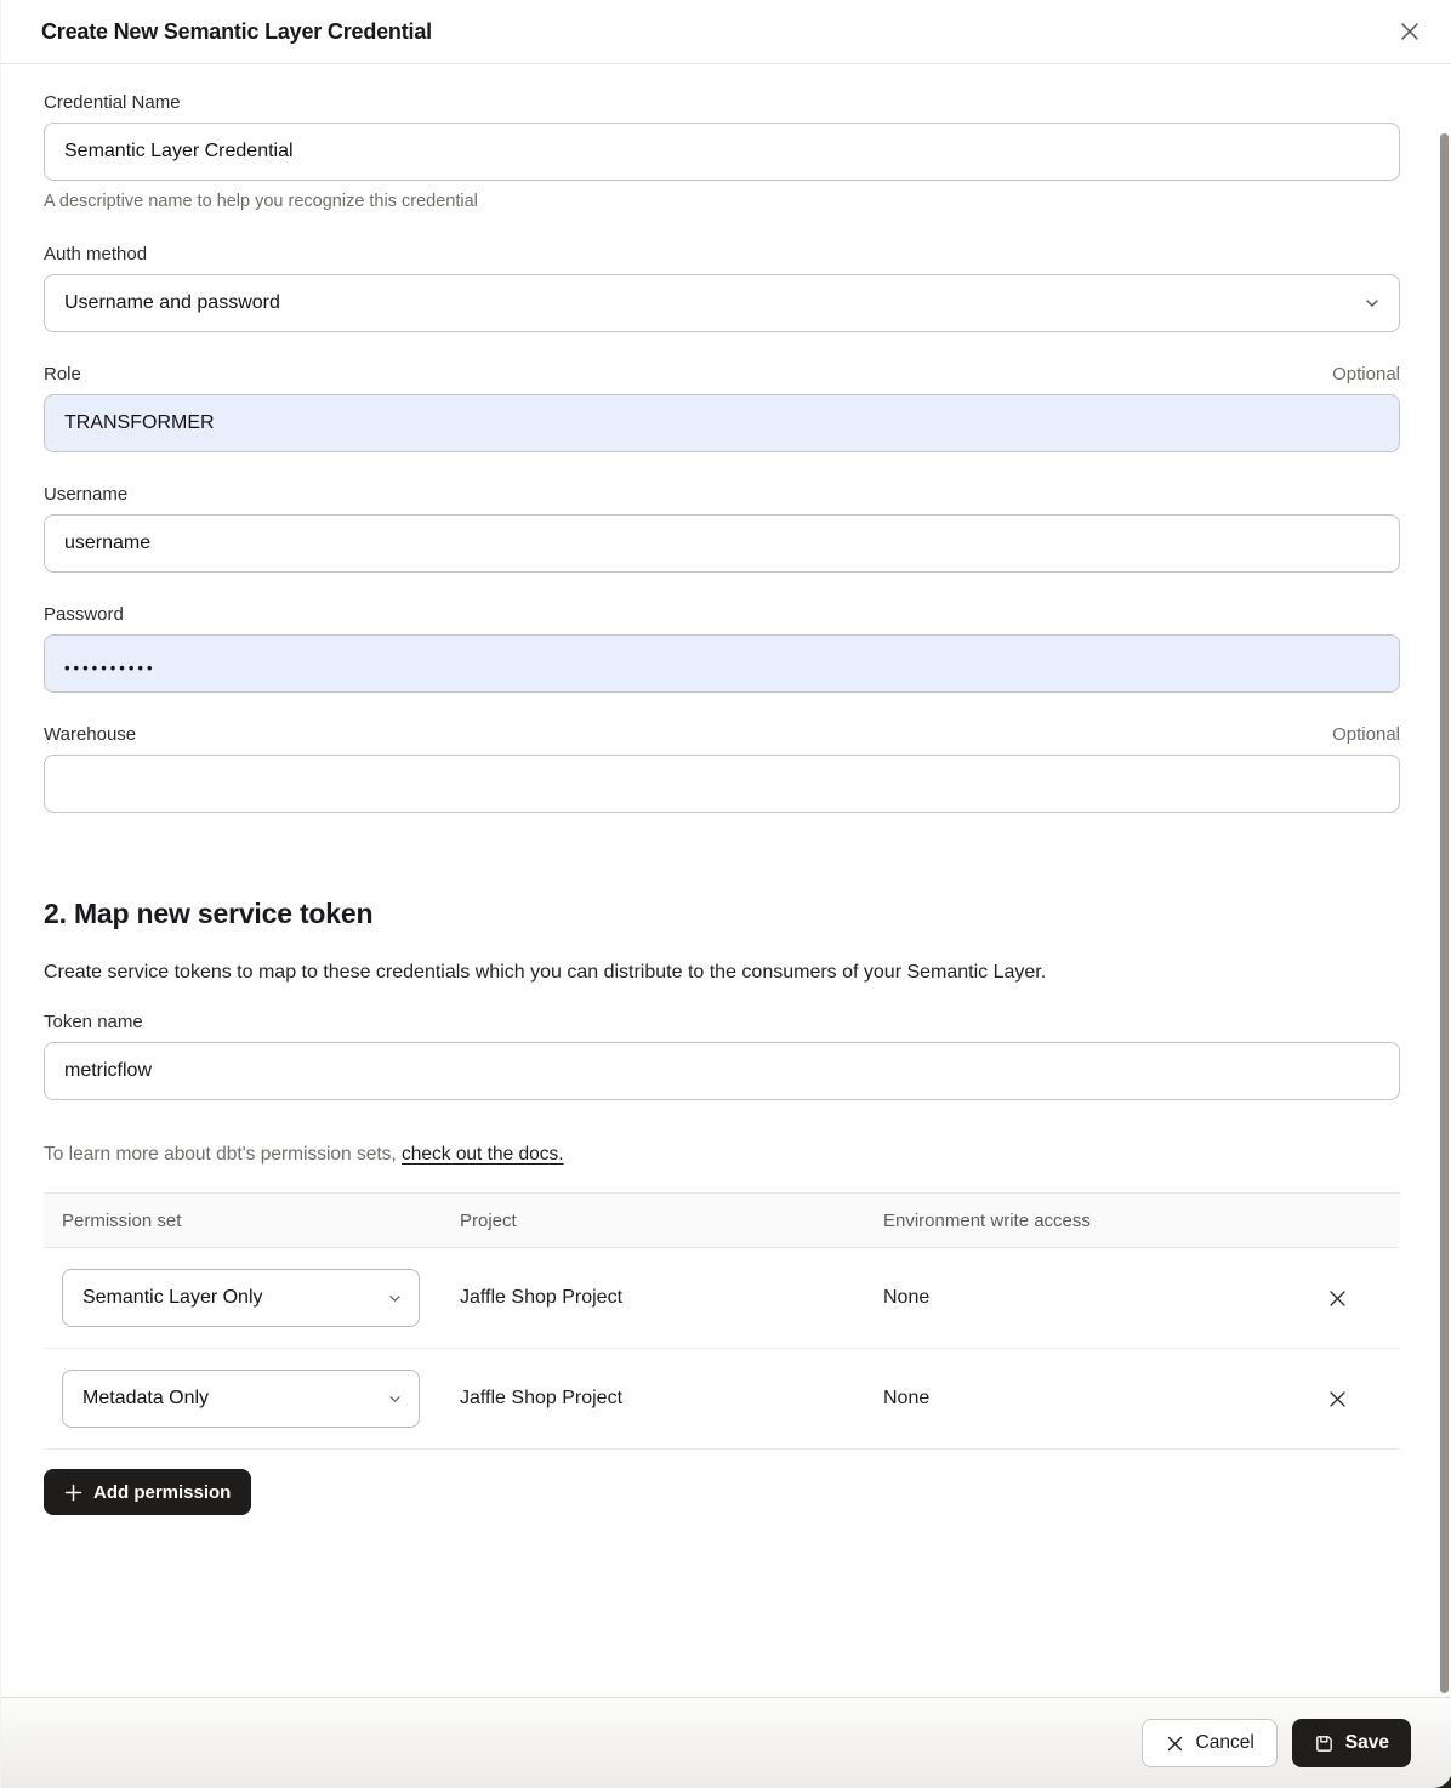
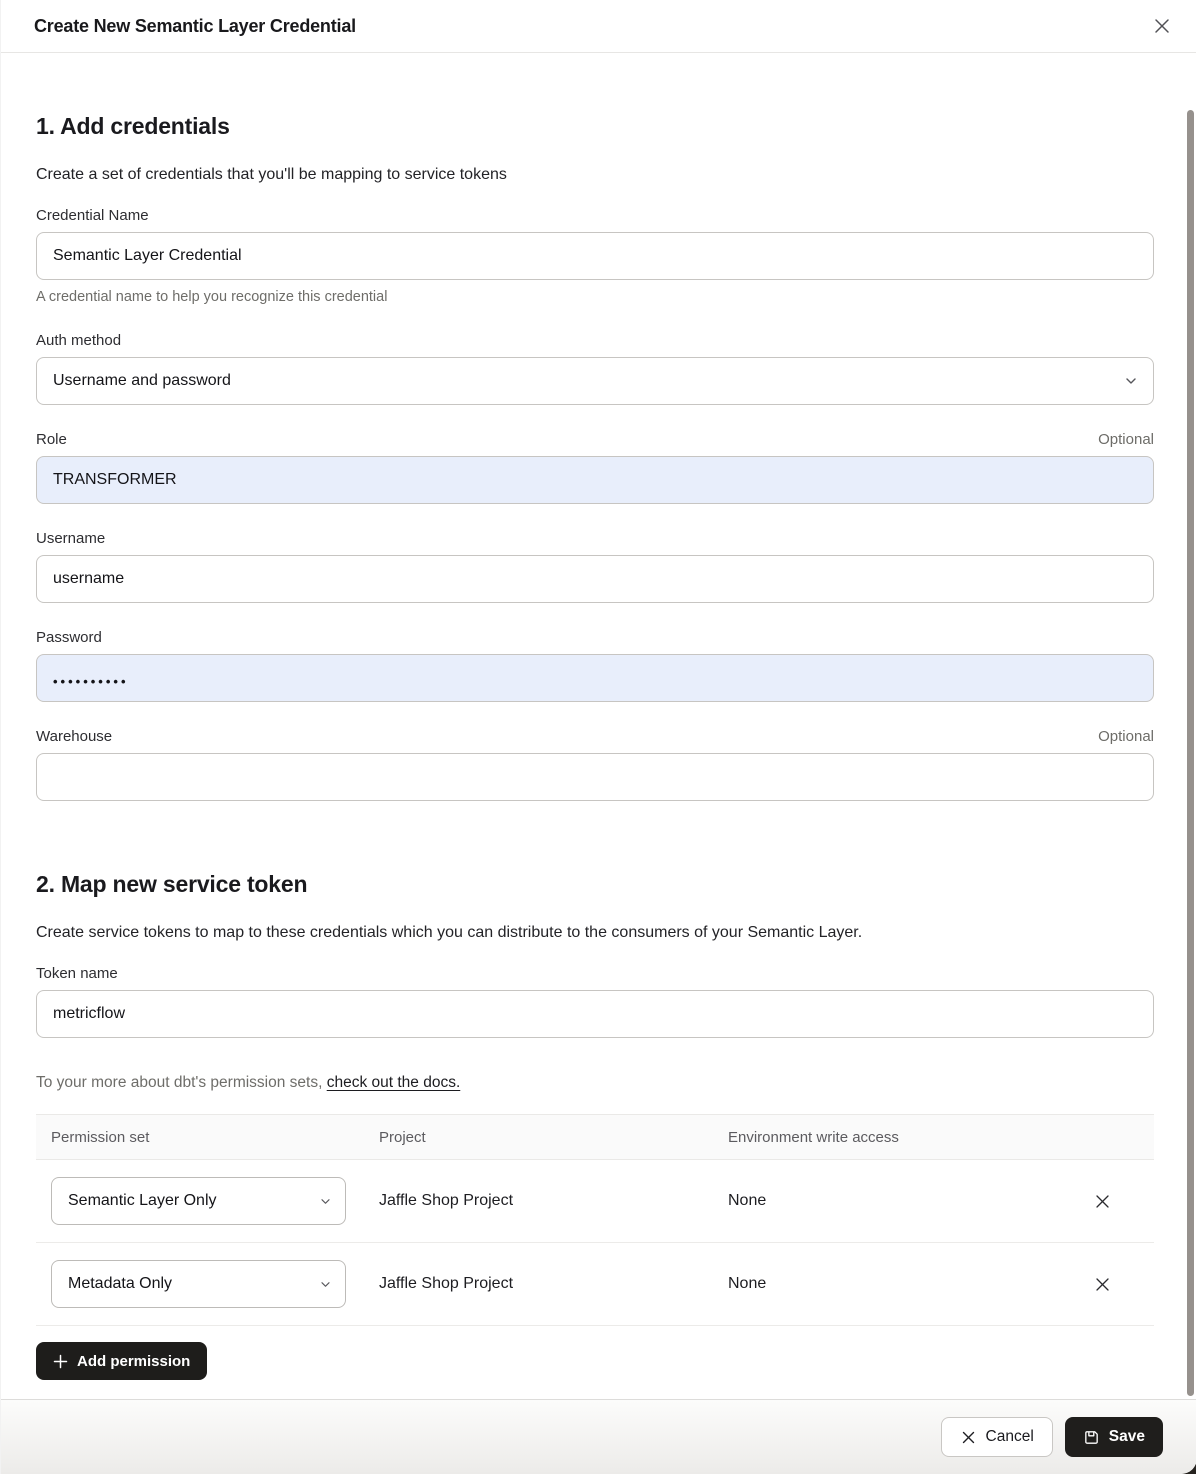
  Create New Semantic Layer Credential
+ 1. Add credentials
+ Create a set of credentials that you'll be mapping to service tokens
  Credential Name
  Semantic Layer Credential
- A descriptive name to help you recognize this credential
+ A credential name to help you recognize this credential
  Auth method
  Username and password
  Role
  Optional
  TRANSFORMER
  Username
  username
  Password
  ••••••••••
  Warehouse
  Optional
  2. Map new service token
  Create service tokens to map to these credentials which you can distribute to the consumers of your Semantic Layer.
  Token name
  metricflow
- To learn more about dbt's permission sets, check out the docs.
+ To your more about dbt's permission sets, check out the docs.
  Permission set
  Project
  Environment write access
  Semantic Layer Only
  Jaffle Shop Project
  None
  Metadata Only
  Jaffle Shop Project
  None
  Add permission
  Cancel
  Save
